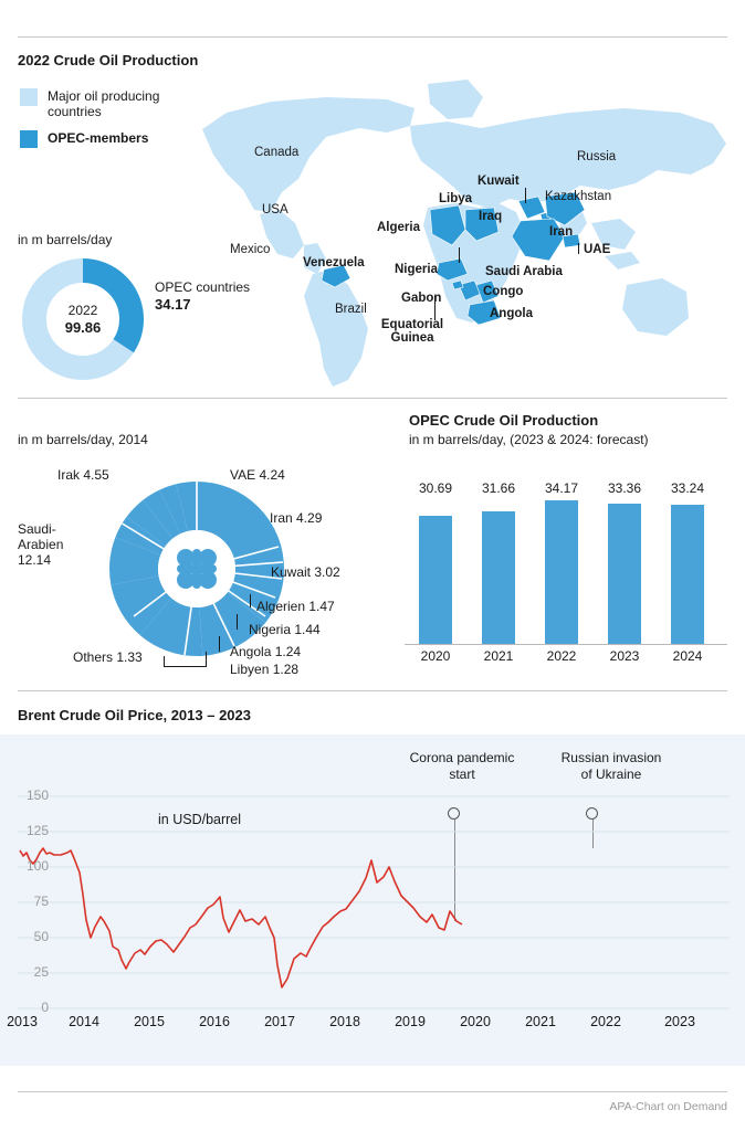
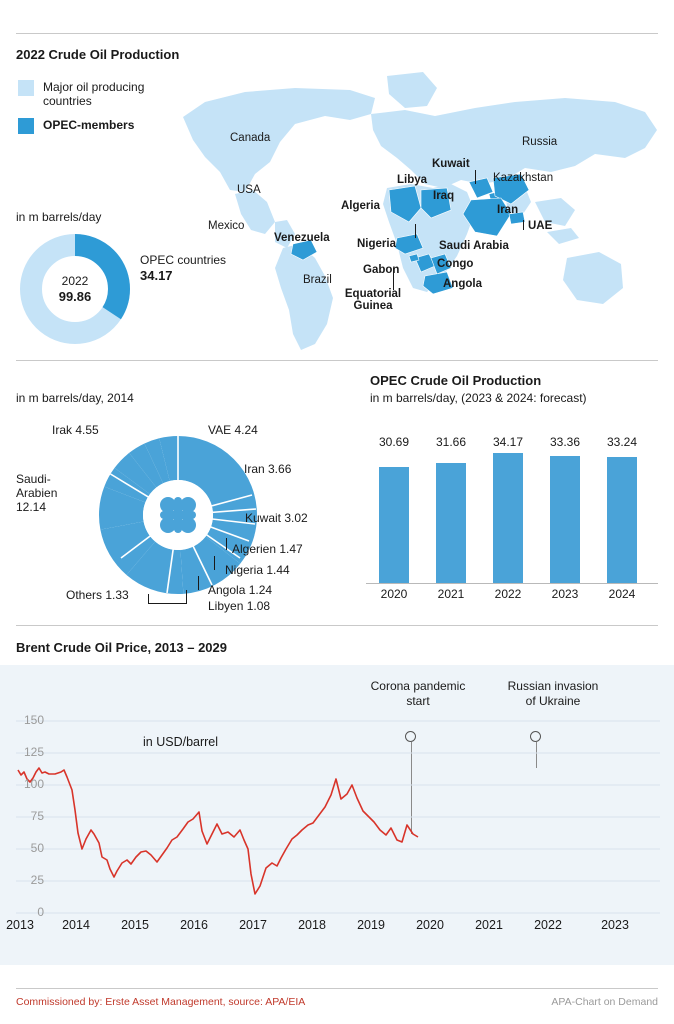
  2022 Crude Oil Production
  Major oil producing countries
  OPEC-members
  Canada
  USA
  Mexico
  Brazil
  Russia
  Kazakhstan
  Venezuela
  Nigeria
  Gabon
  Congo
  Angola
  Equatorial Guinea
  Algeria
  Libya
  Kuwait
  Iraq
  Iran
  UAE
  Saudi Arabia
  in m barrels/day
  2022
  99.86
  OPEC countries
  34.17
  in m barrels/day, 2014
  OPEC Crude Oil Production
  in m barrels/day, (2023 & 2024: forecast)
  Irak 4.55
  VAE 4.24
- Iran 4.29
+ Iran 3.66
  Kuwait 3.02
  Algerien 1.47
  Nigeria 1.44
  Angola 1.24
- Libyen 1.28
+ Libyen 1.08
  Others 1.33
  Saudi-Arabien 12.14
  30.69
  31.66
  34.17
  33.36
  33.24
  2020
  2021
  2022
  2023
  2024
- Brent Crude Oil Price, 2013 – 2023
+ Brent Crude Oil Price, 2013 – 2029
  Corona pandemic
  start
  Russian invasion
  of Ukraine
  in USD/barrel
  150
  125
  100
  75
  50
  25
  0
  2013
  2014
  2015
  2016
  2017
  2018
  2019
  2020
  2021
  2022
  2023
+ Commissioned by: Erste Asset Management, source: APA/EIA
  APA-Chart on Demand
